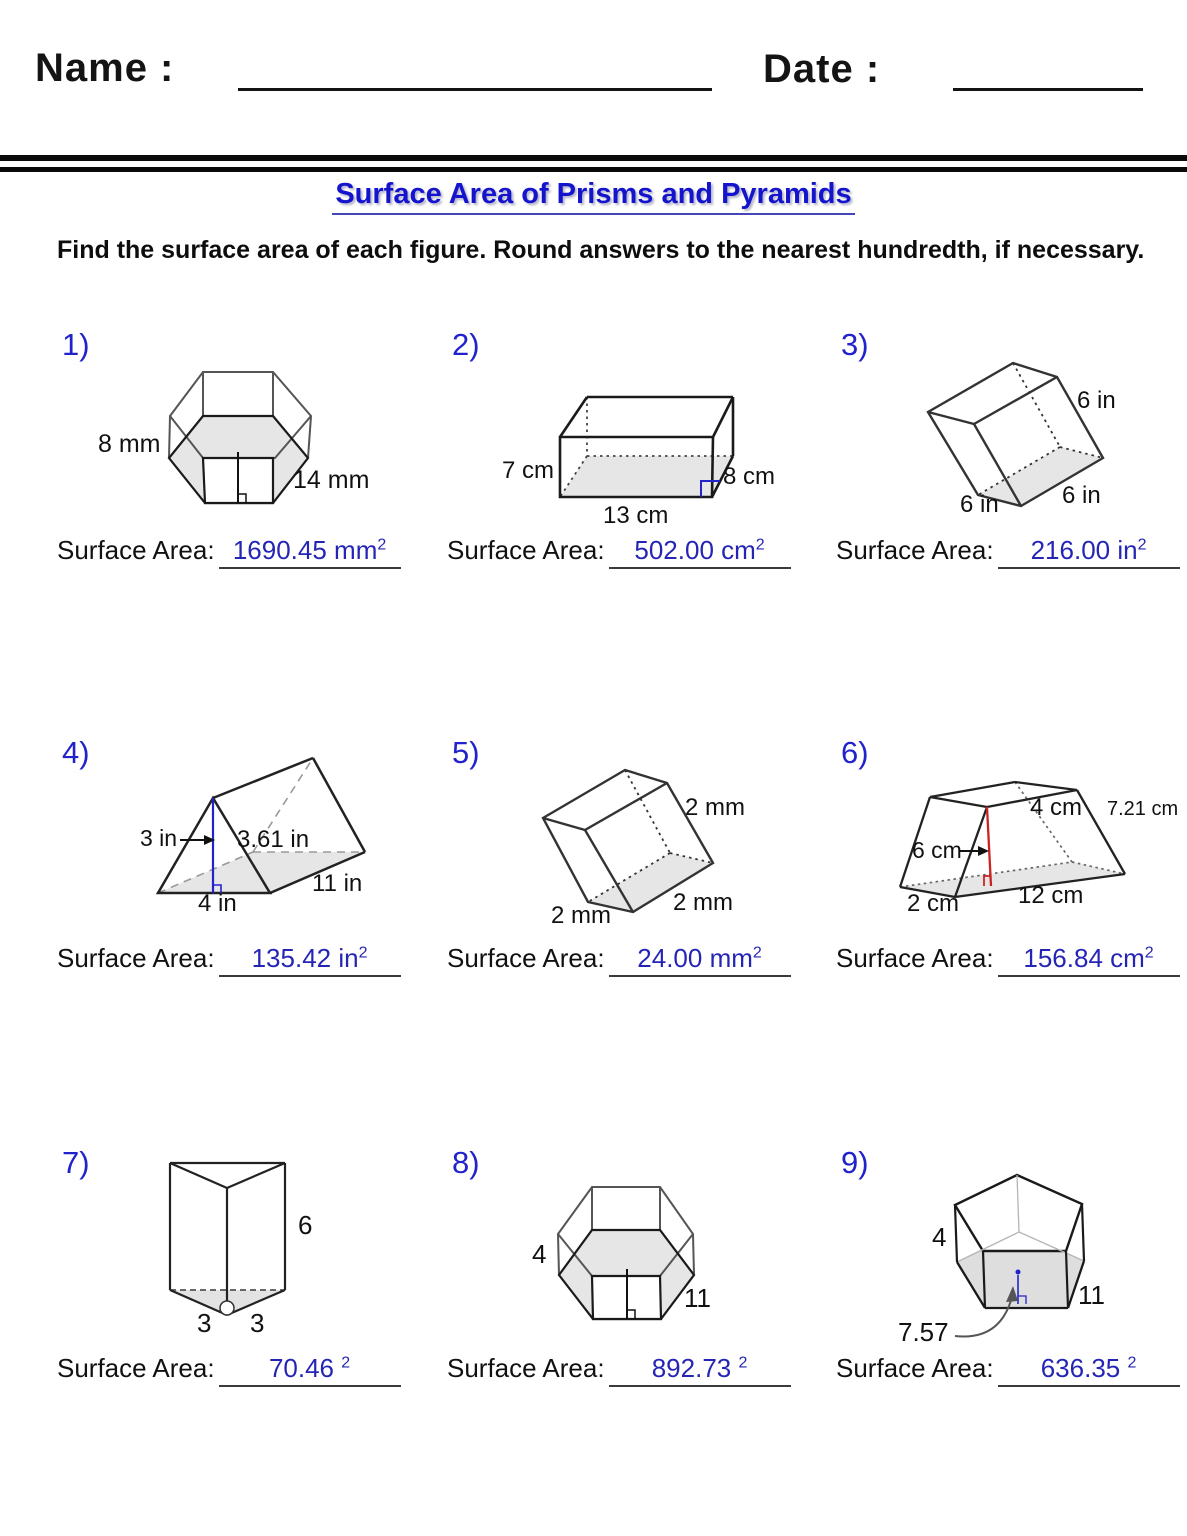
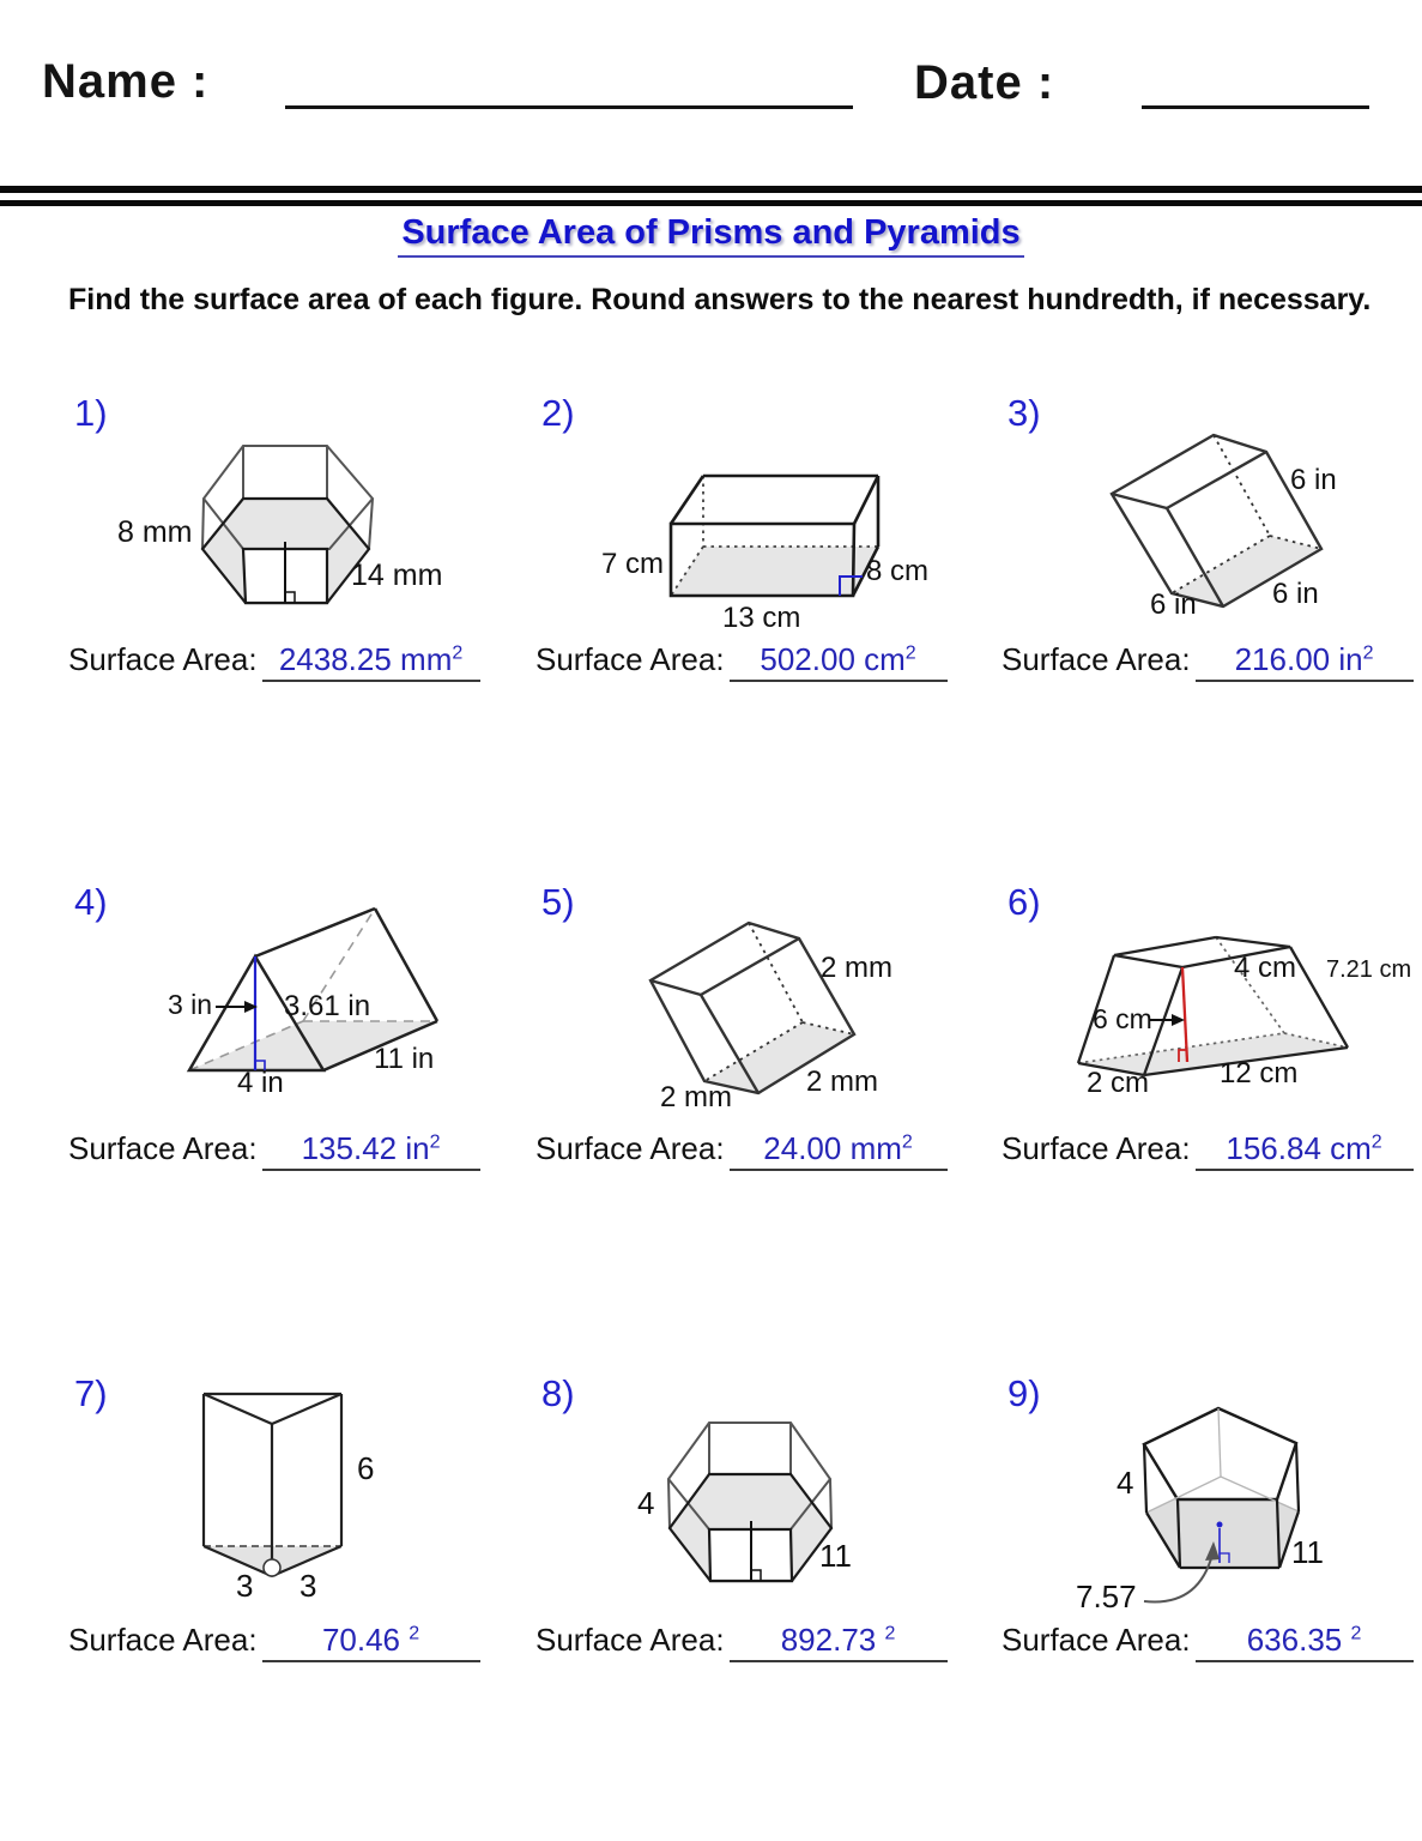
  Name :
  Date :
  Surface Area of Prisms and Pyramids
  Find the surface area of each figure. Round answers to the nearest hundredth, if necessary.
  1)
  8 mm
  14 mm
- Surface Area: 1690.45 mm2
+ Surface Area: 2438.25 mm2
  2)
  7 cm
  8 cm
  13 cm
  Surface Area: 502.00 cm2
  3)
  6 in
  6 in
  6 in
  Surface Area: 216.00 in2
  4)
  3 in
  3.61 in
  4 in
  11 in
  Surface Area: 135.42 in2
  5)
  2 mm
  2 mm
  2 mm
  Surface Area: 24.00 mm2
  6)
  6 cm
  4 cm
  7.21 cm
  12 cm
  2 cm
  Surface Area: 156.84 cm2
  7)
  6
  3
  3
  Surface Area: 70.46 2
  8)
  4
  11
  Surface Area: 892.73 2
  9)
  4
  11
  7.57
  Surface Area: 636.35 2
